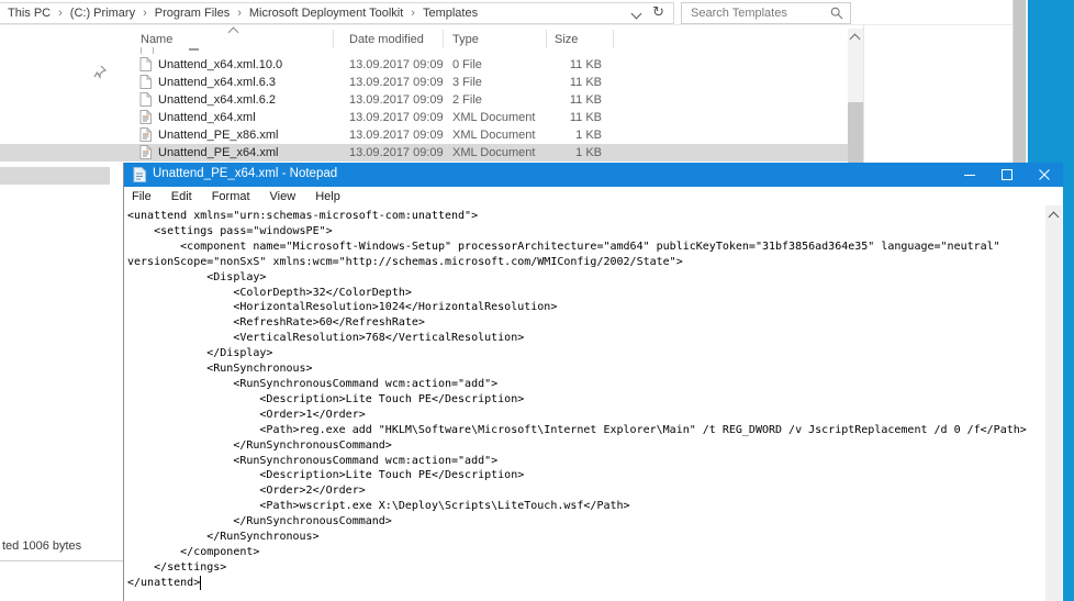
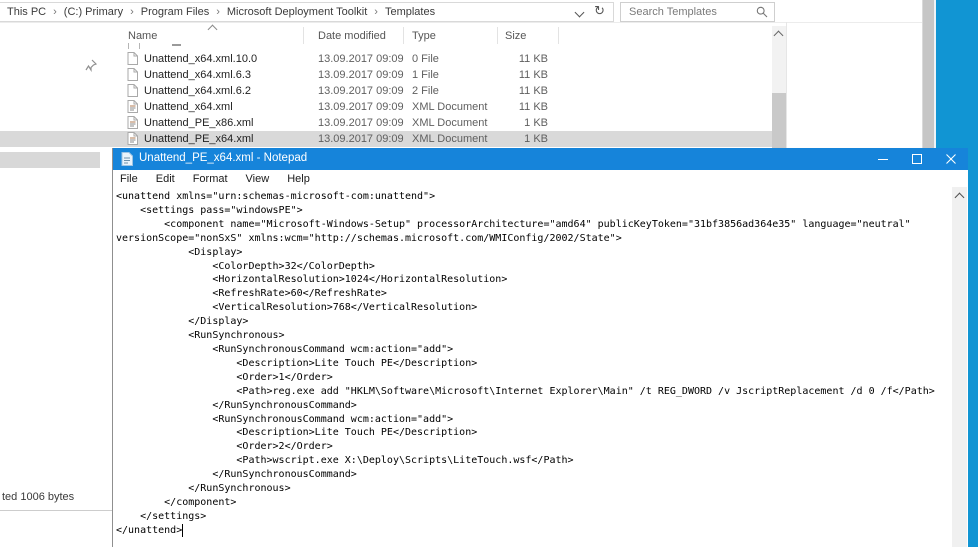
  This PC
  ›
  (C:) Primary
  ›
  Program Files
  ›
  Microsoft Deployment Toolkit
  ›
  Templates
  ↻
  Search Templates
  Name
  Date modified
  Type
  Size
  Unattend_x64.xml.10.0
  13.09.2017 09:09
  0 File
  11 KB
  Unattend_x64.xml.6.3
  13.09.2017 09:09
- 3 File
+ 1 File
  11 KB
  Unattend_x64.xml.6.2
  13.09.2017 09:09
  2 File
  11 KB
  Unattend_x64.xml
  13.09.2017 09:09
  XML Document
  11 KB
  Unattend_PE_x86.xml
  13.09.2017 09:09
  XML Document
  1 KB
  Unattend_PE_x64.xml
  13.09.2017 09:09
  XML Document
  1 KB
  ted 1006 bytes
  Unattend_PE_x64.xml - Notepad
  File
  Edit
  Format
  View
  Help
  <unattend xmlns="urn:schemas-microsoft-com:unattend">
  <settings pass="windowsPE">
  <component name="Microsoft-Windows-Setup" processorArchitecture="amd64" publicKeyToken="31bf3856ad364e35" language="neutral"
  versionScope="nonSxS" xmlns:wcm="http://schemas.microsoft.com/WMIConfig/2002/State">
  <Display>
  <ColorDepth>32</ColorDepth>
  <HorizontalResolution>1024</HorizontalResolution>
  <RefreshRate>60</RefreshRate>
  <VerticalResolution>768</VerticalResolution>
  </Display>
  <RunSynchronous>
  <RunSynchronousCommand wcm:action="add">
  <Description>Lite Touch PE</Description>
  <Order>1</Order>
  <Path>reg.exe add "HKLM\Software\Microsoft\Internet Explorer\Main" /t REG_DWORD /v JscriptReplacement /d 0 /f</Path>
  </RunSynchronousCommand>
  <RunSynchronousCommand wcm:action="add">
  <Description>Lite Touch PE</Description>
  <Order>2</Order>
  <Path>wscript.exe X:\Deploy\Scripts\LiteTouch.wsf</Path>
  </RunSynchronousCommand>
  </RunSynchronous>
  </component>
  </settings>
  </unattend>
